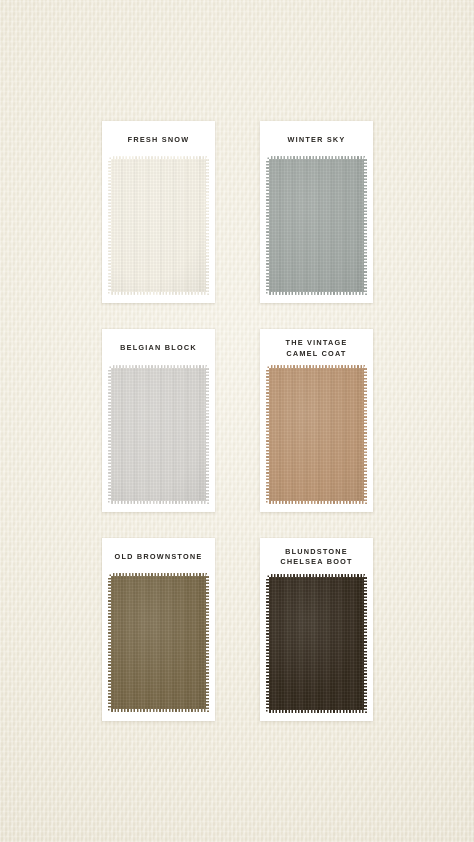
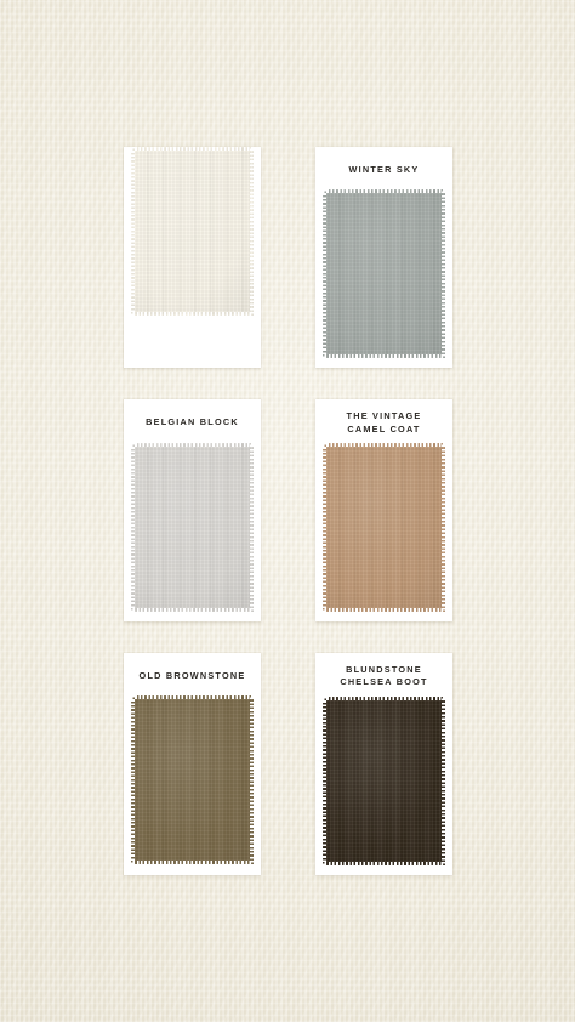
- FRESH SNOW
  WINTER SKY
  BELGIAN BLOCK
  THE VINTAGE
  CAMEL COAT
  OLD BROWNSTONE
  BLUNDSTONE
  CHELSEA BOOT
